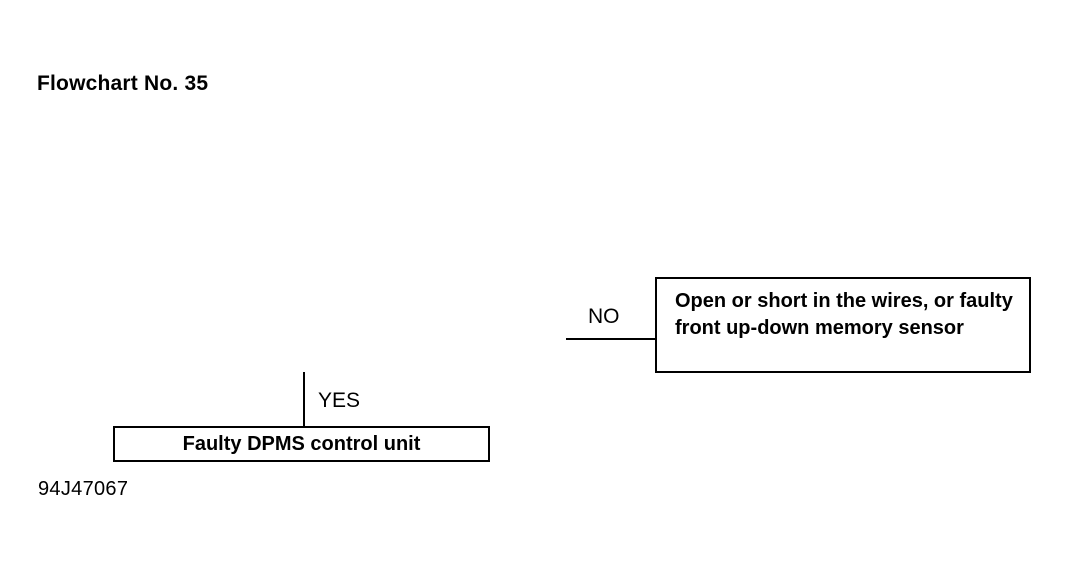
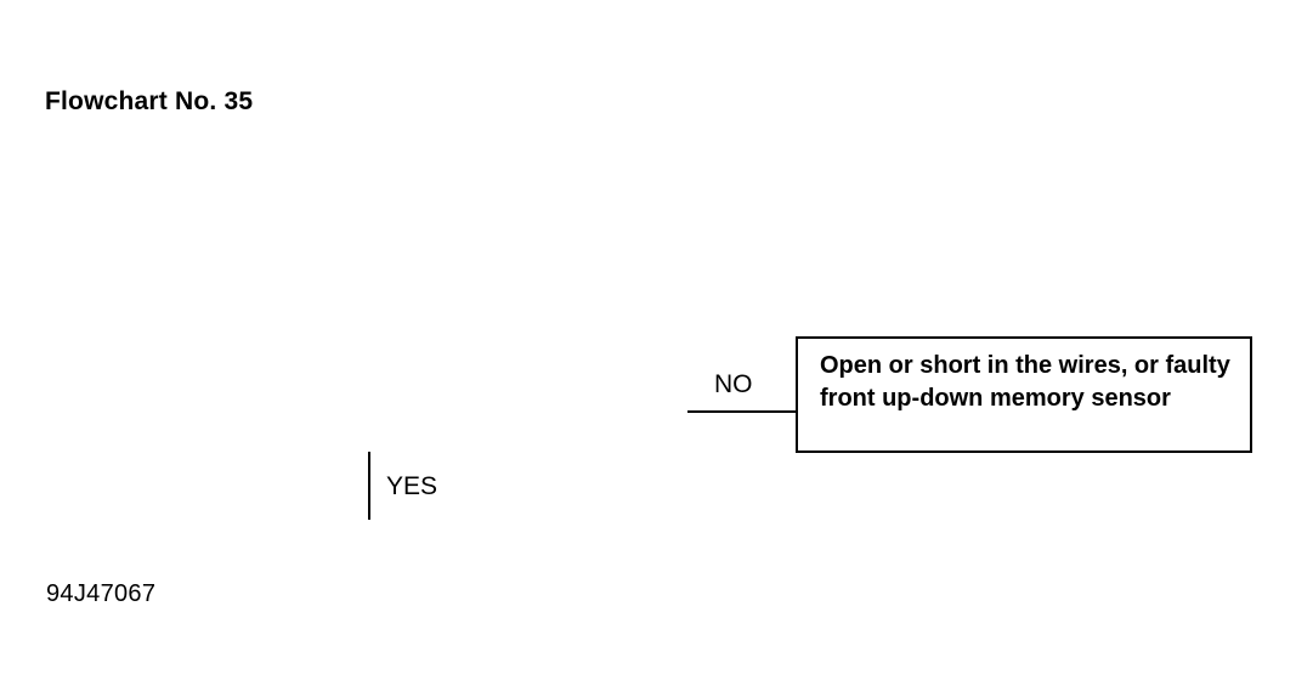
  Flowchart No. 35
  NO
  YES
  Open or short in the wires, or faulty front up-down memory sensor
- Faulty DPMS control unit
  94J47067
